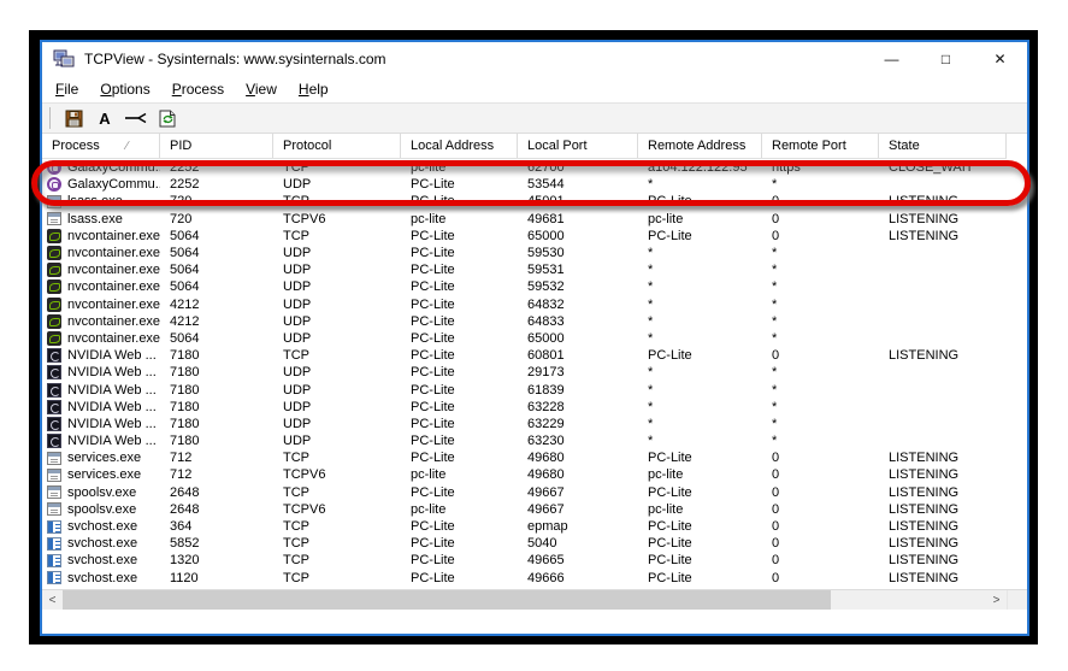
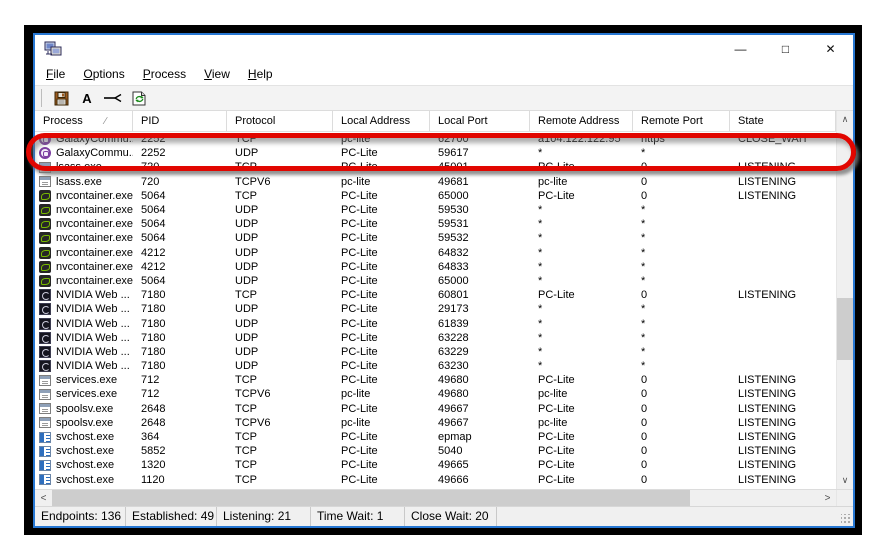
- TCPView - Sysinternals: www.sysinternals.com
  —
  □
  ✕
  File
  Options
  Process
  View
  Help
  A
  Process ∕
  PID
  Protocol
  Local Address
  Local Port
  Remote Address
  Remote Port
  State
  GalaxyCommu.
  2252
  TCP
  pc-lite
  62700
  a104.122.122.95
  https
  CLOSE_WAIT
  GalaxyCommu.
  2252
  UDP
  PC-Lite
- 53544
+ 59617
  *
  *
  lsass.exe
  720
  TCP
  PC-Lite
  45001
  PC-Lite
  0
  LISTENING
  lsass.exe
  720
  TCPV6
  pc-lite
  49681
  pc-lite
  0
  LISTENING
  nvcontainer.exe
  5064
  TCP
  PC-Lite
  65000
  PC-Lite
  0
  LISTENING
  nvcontainer.exe
  5064
  UDP
  PC-Lite
  59530
  *
  *
  nvcontainer.exe
  5064
  UDP
  PC-Lite
  59531
  *
  *
  nvcontainer.exe
  5064
  UDP
  PC-Lite
  59532
  *
  *
  nvcontainer.exe
  4212
  UDP
  PC-Lite
  64832
  *
  *
  nvcontainer.exe
  4212
  UDP
  PC-Lite
  64833
  *
  *
  nvcontainer.exe
  5064
  UDP
  PC-Lite
  65000
  *
  *
  NVIDIA Web ...
  7180
  TCP
  PC-Lite
  60801
  PC-Lite
  0
  LISTENING
  NVIDIA Web ...
  7180
  UDP
  PC-Lite
  29173
  *
  *
  NVIDIA Web ...
  7180
  UDP
  PC-Lite
  61839
  *
  *
  NVIDIA Web ...
  7180
  UDP
  PC-Lite
  63228
  *
  *
  NVIDIA Web ...
  7180
  UDP
  PC-Lite
  63229
  *
  *
  NVIDIA Web ...
  7180
  UDP
  PC-Lite
  63230
  *
  *
  services.exe
  712
  TCP
  PC-Lite
  49680
  PC-Lite
  0
  LISTENING
  services.exe
  712
  TCPV6
  pc-lite
  49680
  pc-lite
  0
  LISTENING
  spoolsv.exe
  2648
  TCP
  PC-Lite
  49667
  PC-Lite
  0
  LISTENING
  spoolsv.exe
  2648
  TCPV6
  pc-lite
  49667
  pc-lite
  0
  LISTENING
  svchost.exe
  364
  TCP
  PC-Lite
  epmap
  PC-Lite
  0
  LISTENING
  svchost.exe
  5852
  TCP
  PC-Lite
  5040
  PC-Lite
  0
  LISTENING
  svchost.exe
  1320
  TCP
  PC-Lite
  49665
  PC-Lite
  0
  LISTENING
  svchost.exe
  1120
  TCP
  PC-Lite
  49666
  PC-Lite
  0
  LISTENING
+ ∧
+ ∨
  <
  >
+ Endpoints: 136
+ Established: 49
+ Listening: 21
+ Time Wait: 1
+ Close Wait: 20
